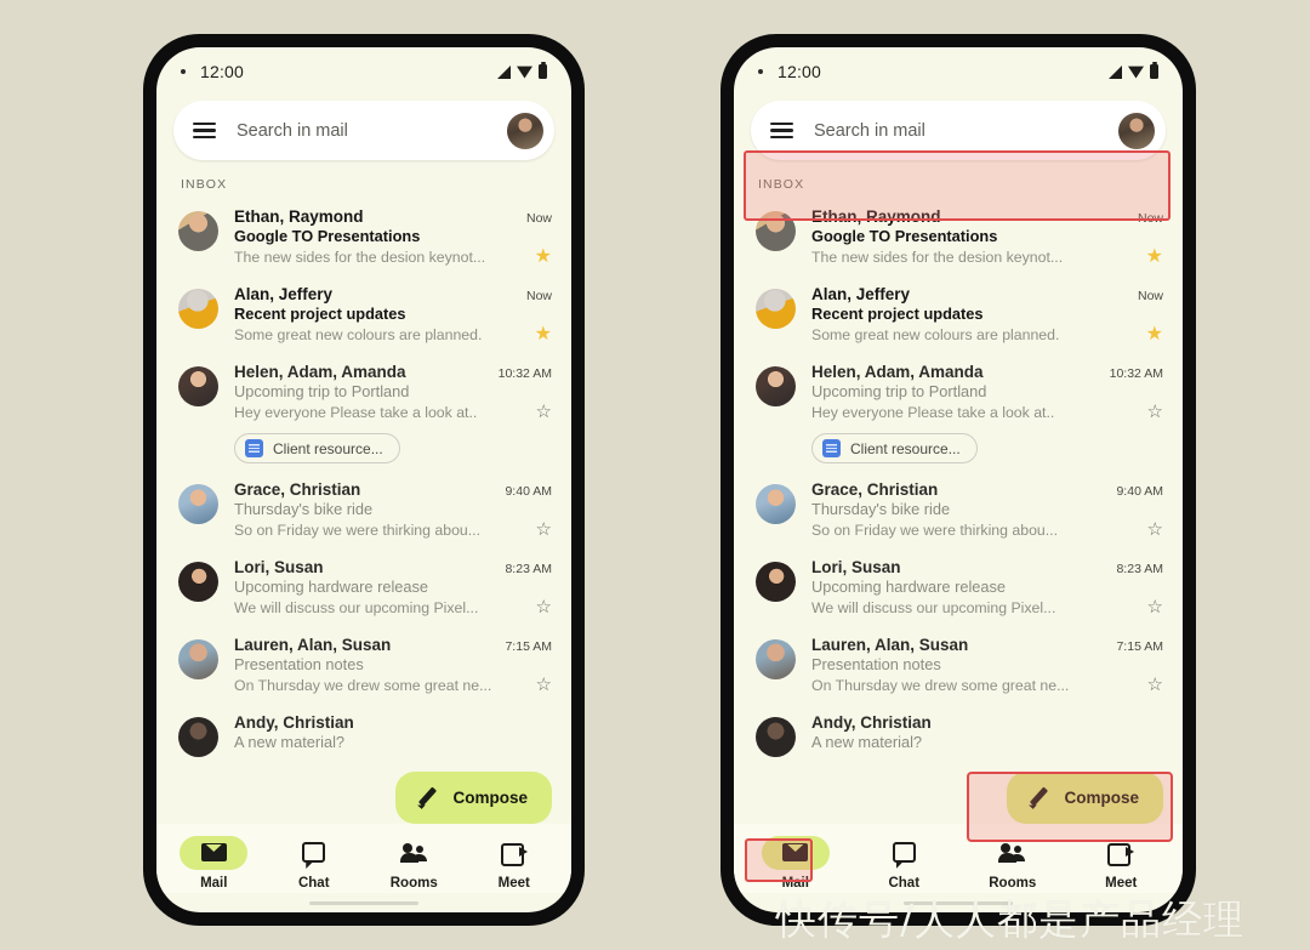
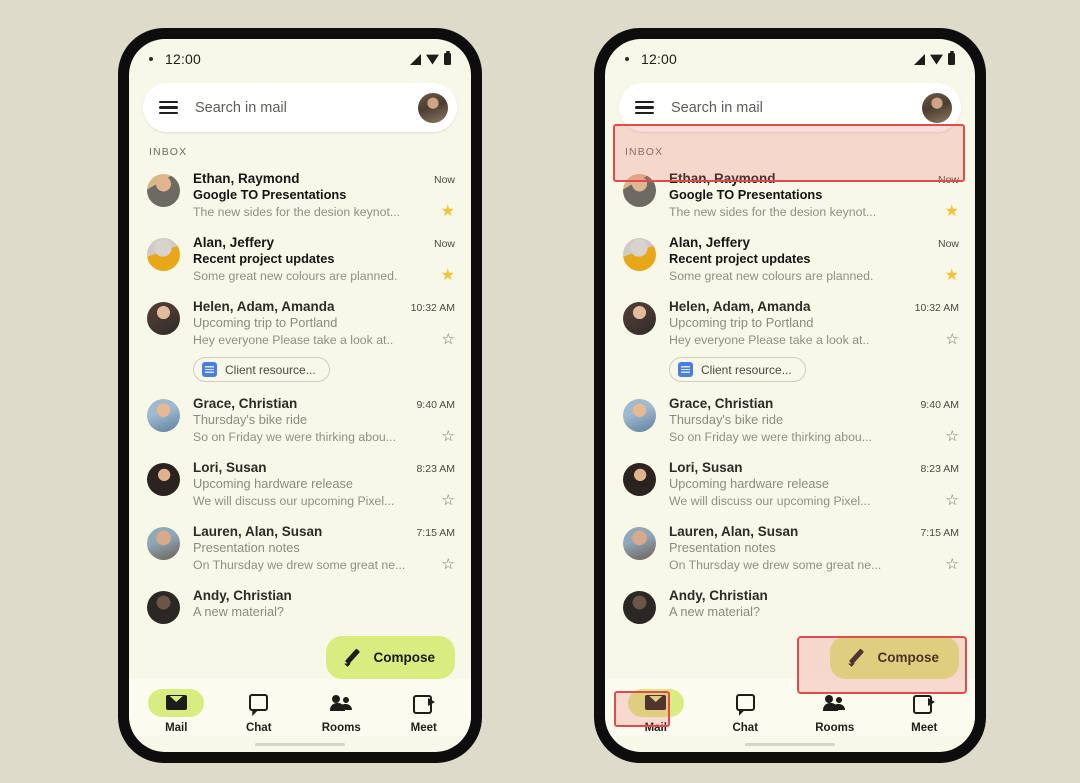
  12:00
  Search in mail
  INBOX
  Ethan, Raymond
  Now
  Google TO Presentations
  The new sides for the desion keynot...
  ★
  Alan, Jeffery
  Now
  Recent project updates
  Some great new colours are planned.
  ★
  Helen, Adam, Amanda
  10:32 AM
  Upcoming trip to Portland
  Hey everyone Please take a look at..
  ☆
  Client resource...
  Grace, Christian
  9:40 AM
  Thursday's bike ride
  So on Friday we were thirking abou...
  ☆
  Lori, Susan
  8:23 AM
  Upcoming hardware release
  We will discuss our upcoming Pixel...
  ☆
  Lauren, Alan, Susan
  7:15 AM
  Presentation notes
  On Thursday we drew some great ne...
  ☆
  Andy, Christian
  A new material?
  Compose
  Mail
  Chat
  Rooms
  Meet
  12:00
  Search in mail
  INBOX
  Ethan, Raymond
  Now
  Google TO Presentations
  The new sides for the desion keynot...
  ★
  Alan, Jeffery
  Now
  Recent project updates
  Some great new colours are planned.
  ★
  Helen, Adam, Amanda
  10:32 AM
  Upcoming trip to Portland
  Hey everyone Please take a look at..
  ☆
  Client resource...
  Grace, Christian
  9:40 AM
  Thursday's bike ride
  So on Friday we were thirking abou...
  ☆
  Lori, Susan
  8:23 AM
  Upcoming hardware release
  We will discuss our upcoming Pixel...
  ☆
  Lauren, Alan, Susan
  7:15 AM
  Presentation notes
  On Thursday we drew some great ne...
  ☆
  Andy, Christian
  A new material?
  Compose
  Mail
  Chat
  Rooms
  Meet
- 快传号/人人都是产品经理
